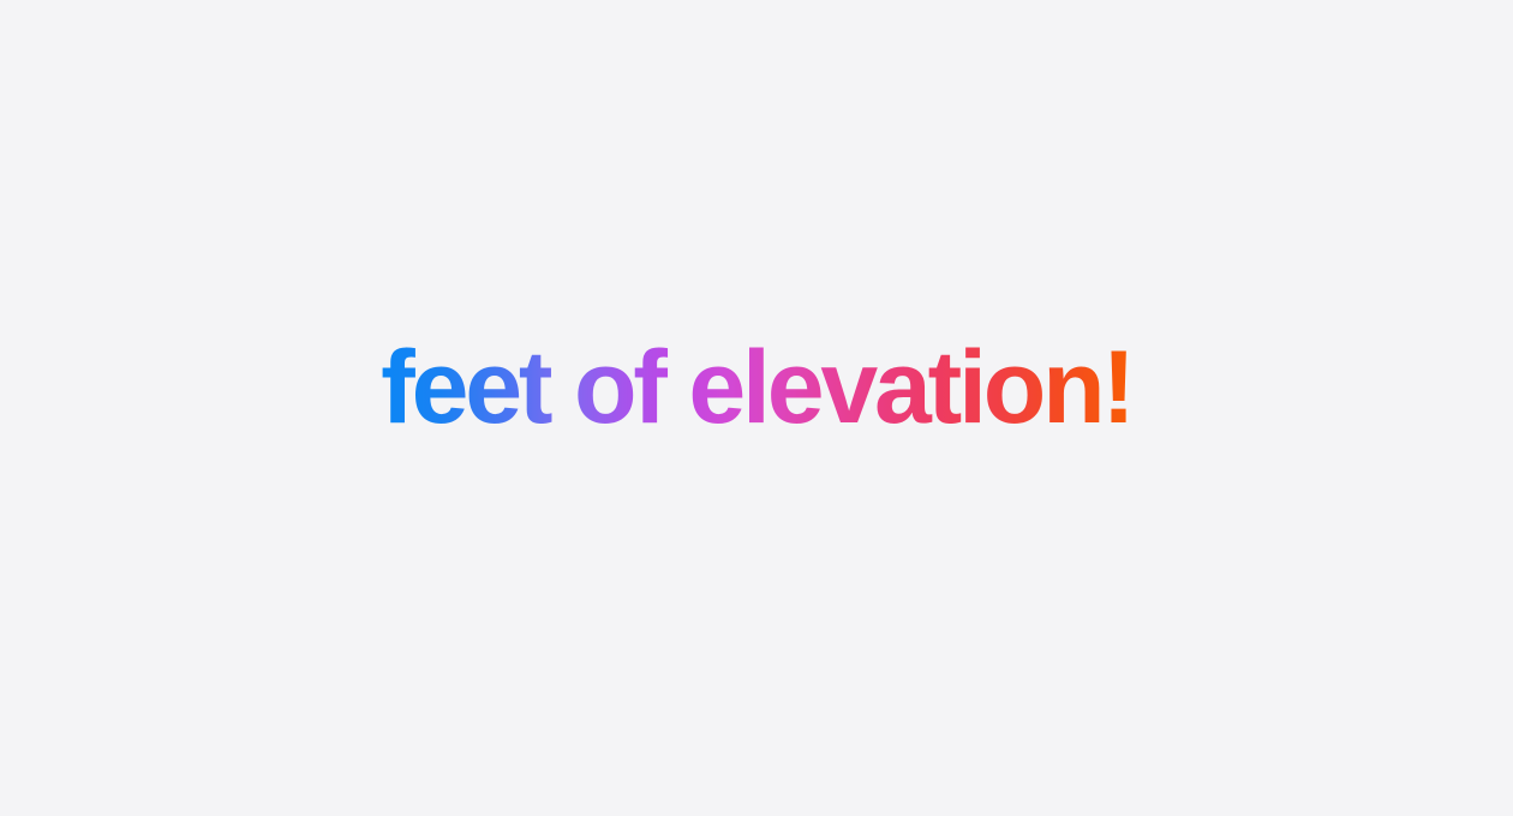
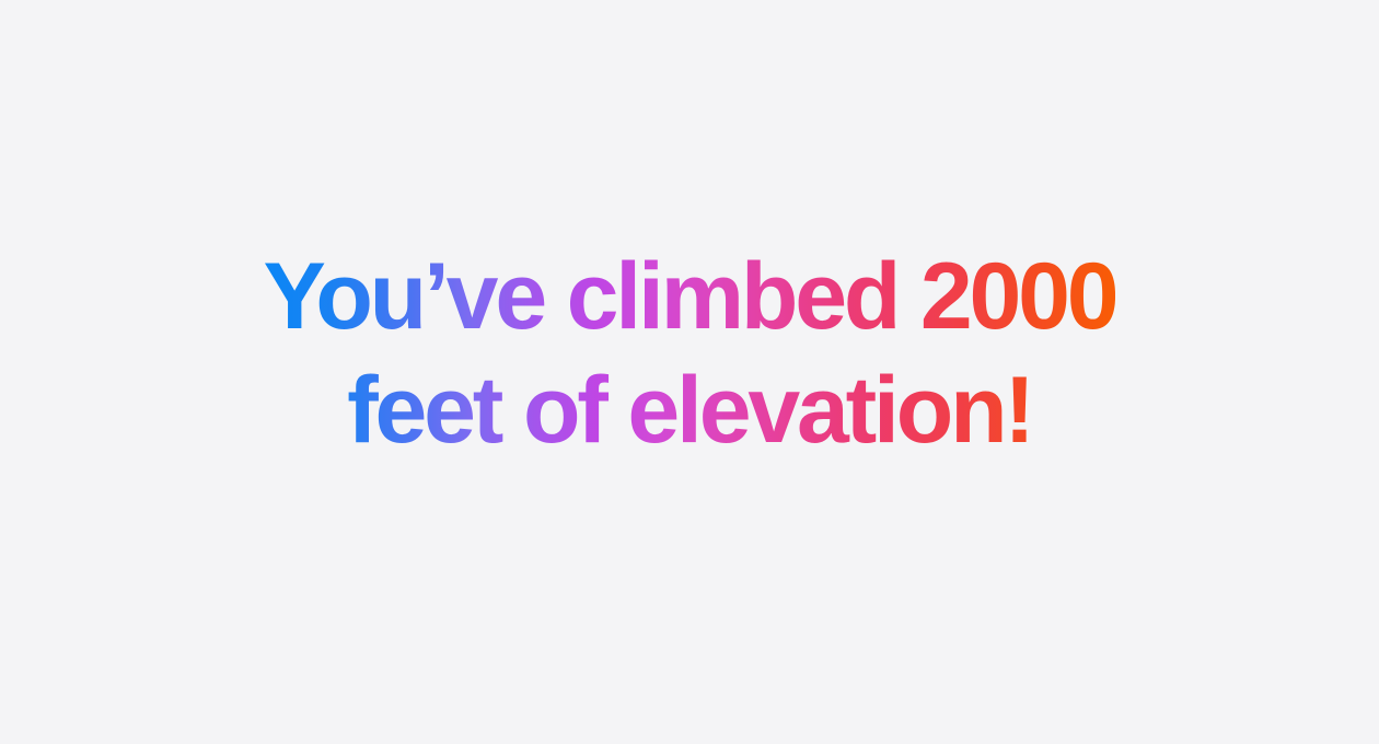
+ You’ve climbed 2000
  feet of elevation!
